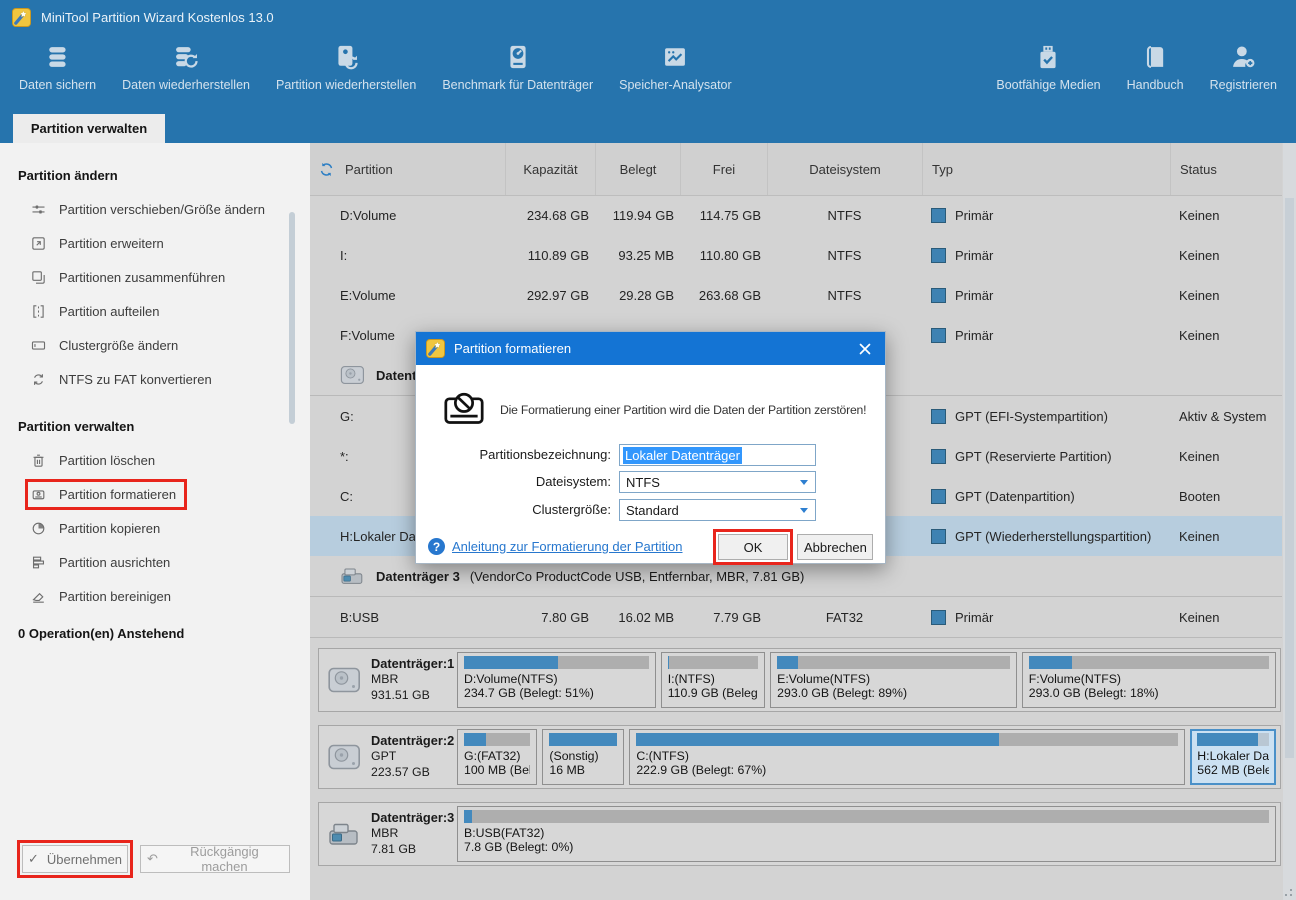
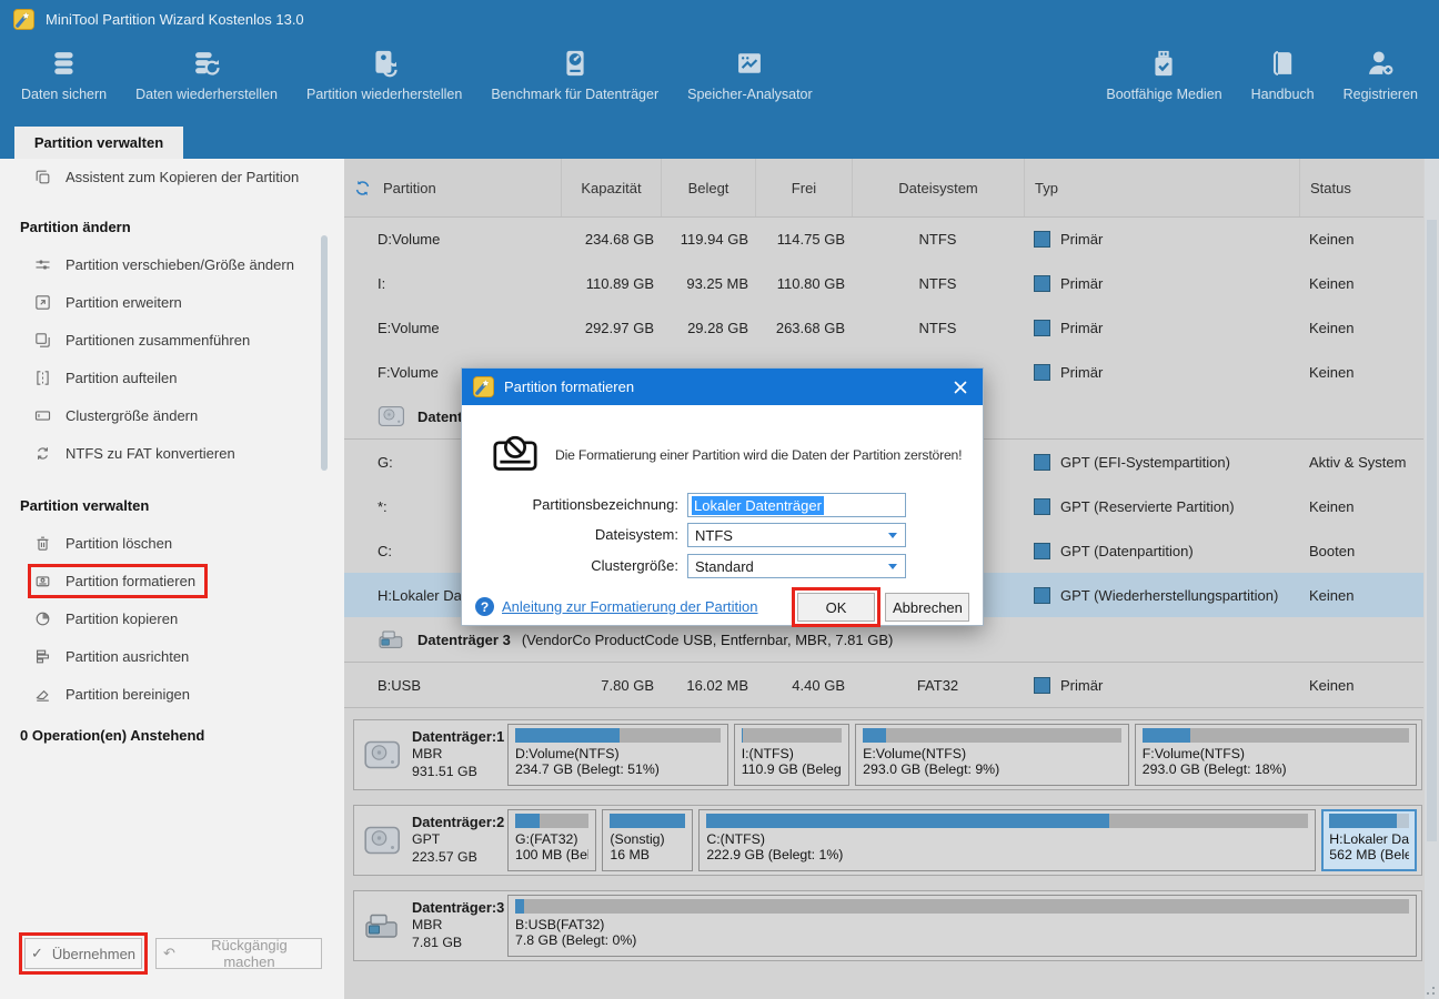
  MiniTool Partition Wizard Kostenlos 13.0
  Daten sichern
  Daten wiederherstellen
  Partition wiederherstellen
  Benchmark für Datenträger
  Speicher-Analysator
  Bootfähige Medien
  Handbuch
  Registrieren
  Partition verwalten
+ Assistent zum Kopieren der Partition
  Partition ändern
  Partition verschieben/Größe ändern
  Partition erweitern
  Partitionen zusammenführen
  Partition aufteilen
  Clustergröße ändern
  NTFS zu FAT konvertieren
  Partition verwalten
  Partition löschen
  Partition formatieren
  Partition kopieren
  Partition ausrichten
  Partition bereinigen
  0 Operation(en) Anstehend
  ✓
  Übernehmen
  ↶
  Rückgängig machen
  Partition
  Kapazität
  Belegt
  Frei
  Dateisystem
  Typ
  Status
  D:Volume
  234.68 GB
  119.94 GB
  114.75 GB
  NTFS
  Primär
  Keinen
  I:
  110.89 GB
  93.25 MB
  110.80 GB
  NTFS
  Primär
  Keinen
  E:Volume
  292.97 GB
  29.28 GB
  263.68 GB
  NTFS
  Primär
  Keinen
  F:Volume
  Primär
  Keinen
  G:
  GPT (EFI-Systempartition)
  Aktiv & System
  *:
  GPT (Reservierte Partition)
  Keinen
  C:
  GPT (Datenpartition)
  Booten
  H:Lokaler Da
  GPT (Wiederherstellungspartition)
  Keinen
  Datenträger 3
  (VendorCo ProductCode USB, Entfernbar, MBR, 7.81 GB)
  B:USB
  7.80 GB
  16.02 MB
- 7.79 GB
+ 4.40 GB
  FAT32
  Primär
  Keinen
  Datenträger:1
  MBR
  931.51 GB
  D:Volume(NTFS)
  234.7 GB (Belegt: 51%)
  I:(NTFS)
  110.9 GB (Beleg
  E:Volume(NTFS)
- 293.0 GB (Belegt: 89%)
+ 293.0 GB (Belegt: 9%)
  F:Volume(NTFS)
  293.0 GB (Belegt: 18%)
  Datenträger:2
  GPT
  223.57 GB
  G:(FAT32)
  100 MB (Bel
  (Sonstig)
  16 MB
  C:(NTFS)
- 222.9 GB (Belegt: 67%)
+ 222.9 GB (Belegt: 1%)
  H:Lokaler Da
  562 MB (Bele
  Datenträger:3
  MBR
  7.81 GB
  B:USB(FAT32)
  7.8 GB (Belegt: 0%)
  Partition formatieren
  Die Formatierung einer Partition wird die Daten der Partition zerstören!
  Partitionsbezeichnung:
  Lokaler Datenträger
  Dateisystem:
  NTFS
  Clustergröße:
  Standard
  ?
  Anleitung zur Formatierung der Partition
  OK
  Abbrechen
